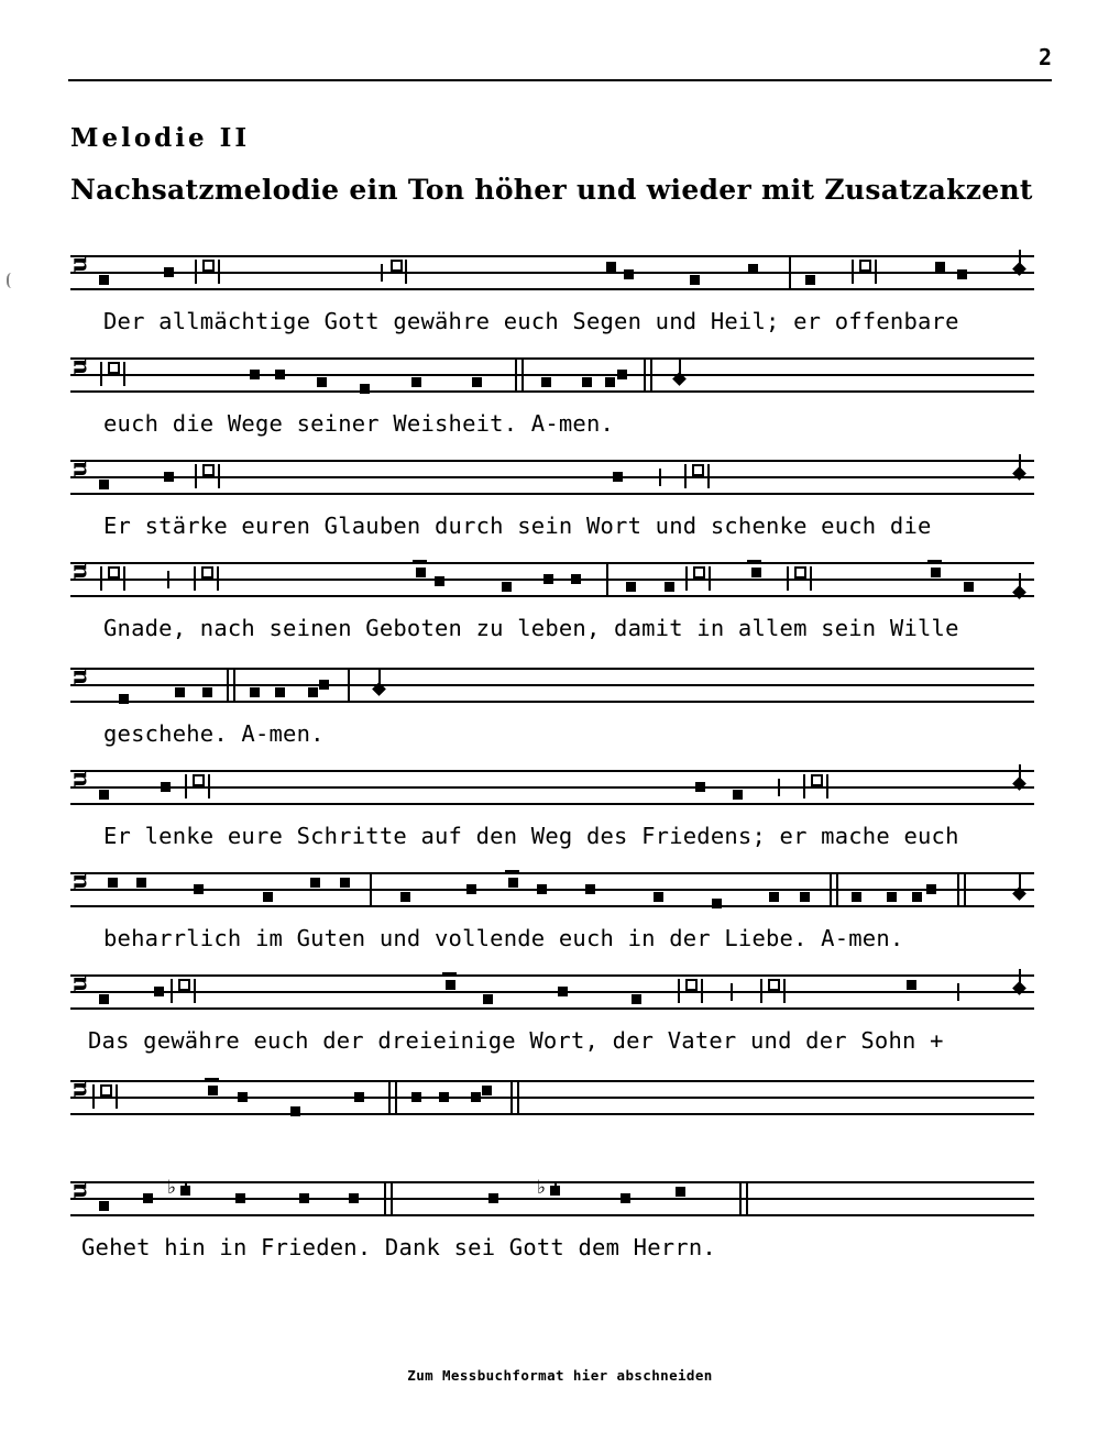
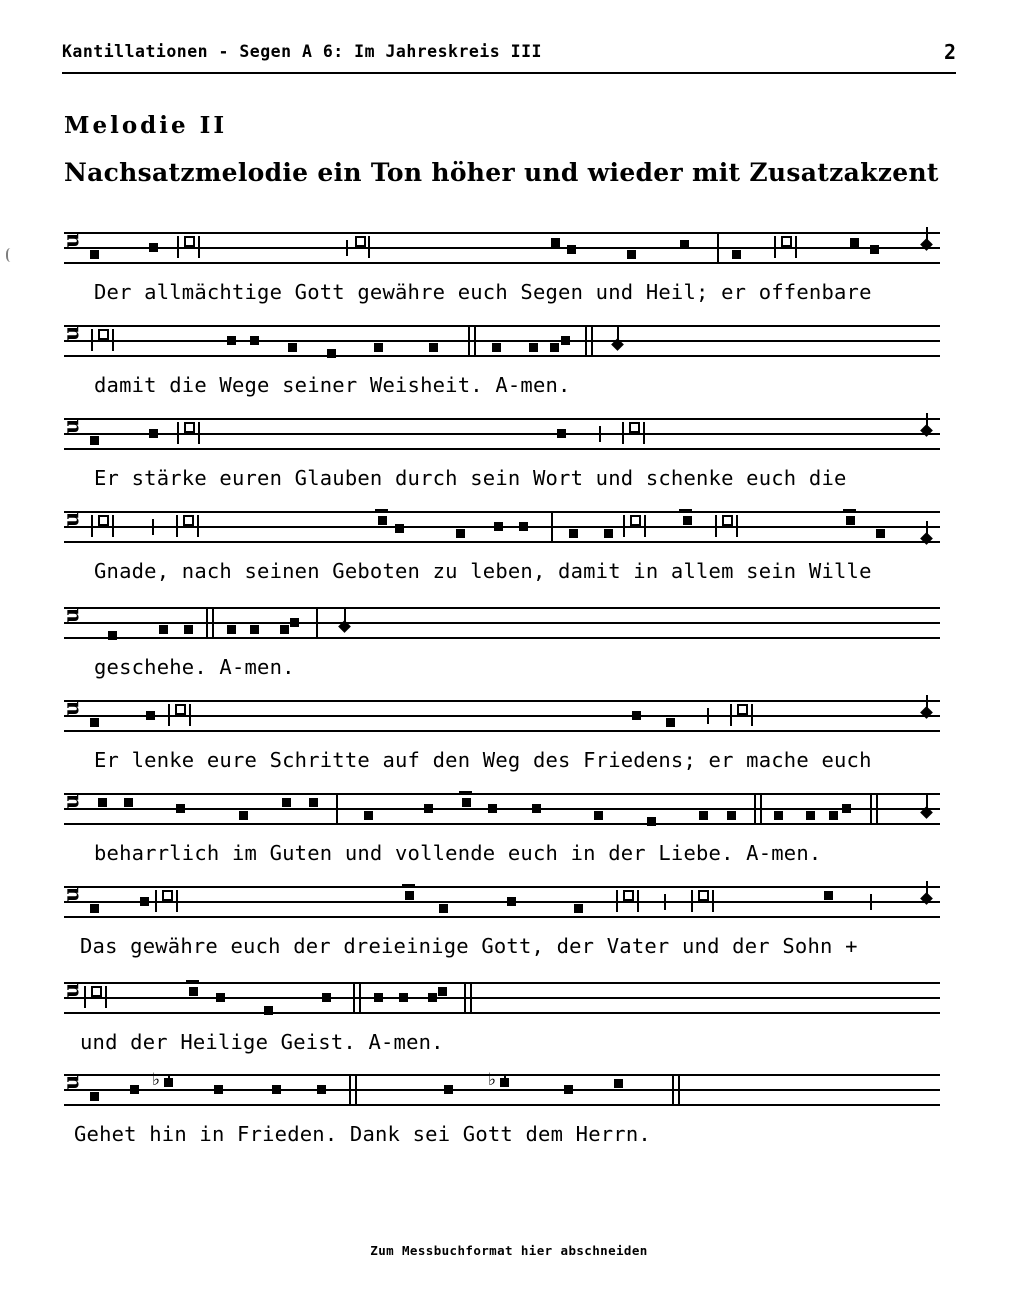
+ Kantillationen - Segen A 6: Im Jahreskreis III
  2
  Melodie II
  Nachsatzmelodie ein Ton höher und wieder mit Zusatzakzent
  ᴝ
  Der allmächtige Gott gewähre euch Segen und Heil; er offenbare
  ᴝ
- euch die Wege seiner Weisheit. A-men.
+ damit die Wege seiner Weisheit. A-men.
  ᴝ
  Er stärke euren Glauben durch sein Wort und schenke euch die
  ᴝ
  Gnade, nach seinen Geboten zu leben, damit in allem sein Wille
  ᴝ
  geschehe. A-men.
  ᴝ
  Er lenke eure Schritte auf den Weg des Friedens; er mache euch
  ᴝ
  beharrlich im Guten und vollende euch in der Liebe. A-men.
  ᴝ
- Das gewähre euch der dreieinige Wort, der Vater und der Sohn +
+ Das gewähre euch der dreieinige Gott, der Vater und der Sohn +
  ᴝ
+ und der Heilige Geist. A-men.
  ᴝ
  ♭
  ♭
  Gehet hin in Frieden. Dank sei Gott dem Herrn.
  Zum Messbuchformat hier abschneiden
